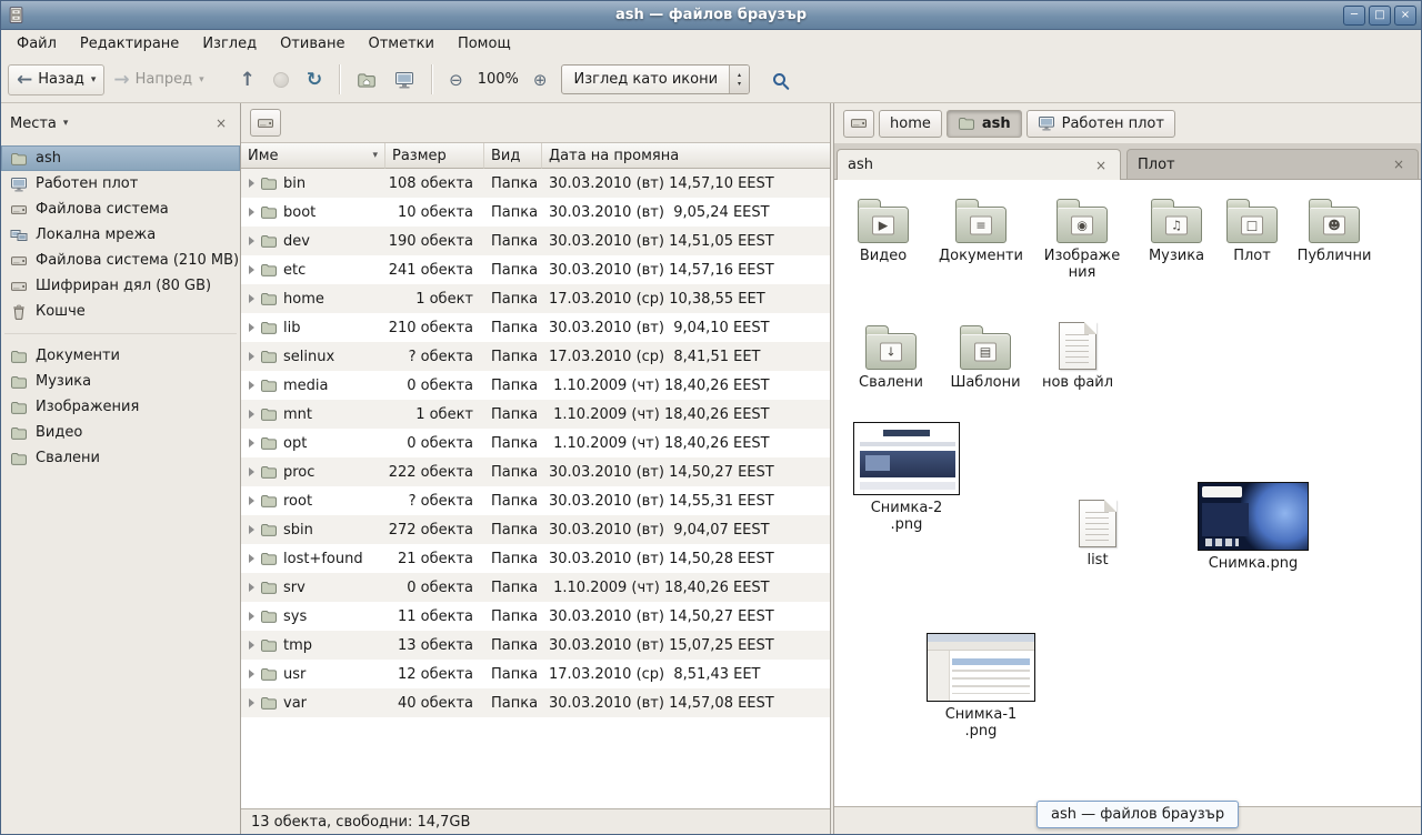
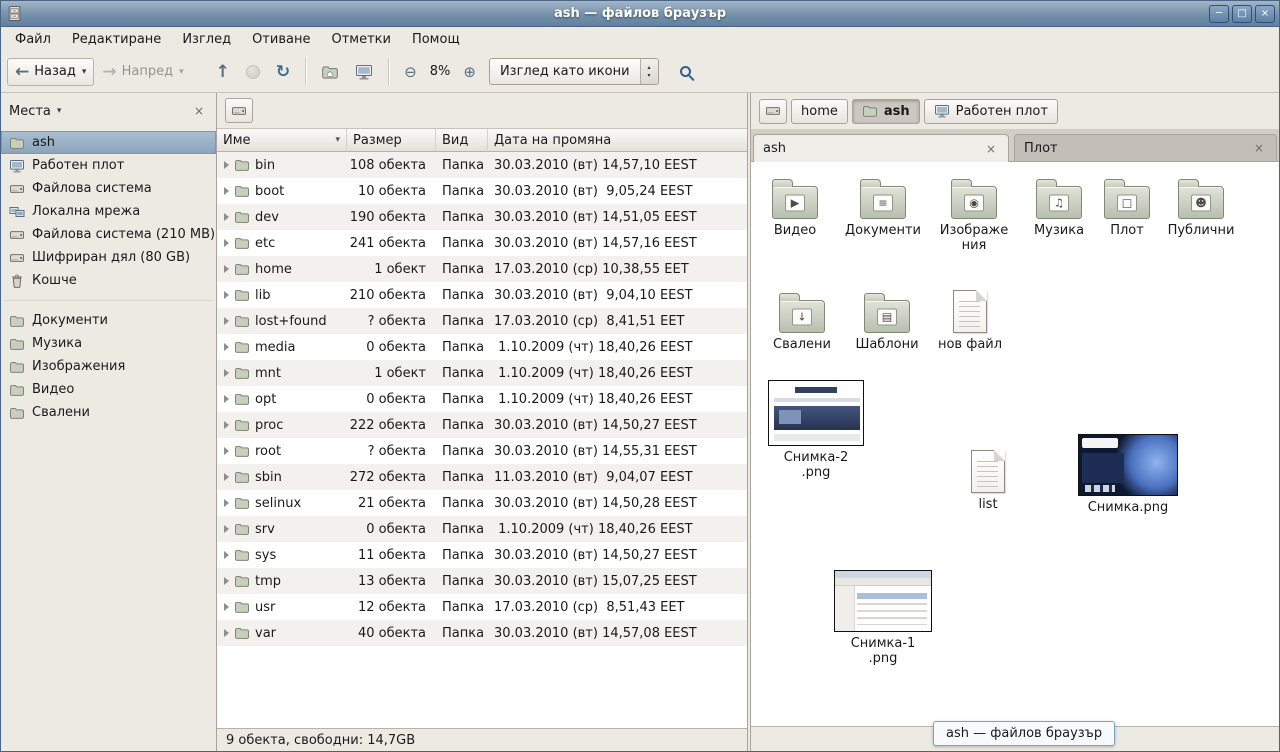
  ash — файлов браузър
  ─
  □
  ×
  Файл
  Редактиране
  Изглед
  Отиване
  Отметки
  Помощ
  ←
  Назад
  ▾
  →
  Напред
  ▾
  ↑
  ↻
  ⊖
- 100%
+ 8%
  ⊕
  Изглед като икони
  Места
  ▾
  ×
  ash
  Работен плот
  Файлова система
  Локална мрежа
  Файлова система (210 MB)
  Шифриран дял (80 GB)
  Кошче
  Документи
  Музика
  Изображения
  Видео
  Свалени
  Име
  ▾
  Размер
  Вид
  Дата на промяна
  bin
  108 обекта
  Папка
  30.03.2010 (вт) 14,57,10 EEST
  boot
  10 обекта
  Папка
  30.03.2010 (вт) 9,05,24 EEST
  dev
  190 обекта
  Папка
  30.03.2010 (вт) 14,51,05 EEST
  etc
  241 обекта
  Папка
  30.03.2010 (вт) 14,57,16 EEST
  home
  1 обект
  Папка
  17.03.2010 (ср) 10,38,55 EET
  lib
  210 обекта
  Папка
  30.03.2010 (вт) 9,04,10 EEST
- selinux
+ lost+found
  ? обекта
  Папка
  17.03.2010 (ср) 8,41,51 EET
  media
  0 обекта
  Папка
  1.10.2009 (чт) 18,40,26 EEST
  mnt
  1 обект
  Папка
  1.10.2009 (чт) 18,40,26 EEST
  opt
  0 обекта
  Папка
  1.10.2009 (чт) 18,40,26 EEST
  proc
  222 обекта
  Папка
  30.03.2010 (вт) 14,50,27 EEST
  root
  ? обекта
  Папка
  30.03.2010 (вт) 14,55,31 EEST
  sbin
  272 обекта
  Папка
- 30.03.2010 (вт) 9,04,07 EEST
+ 11.03.2010 (вт) 9,04,07 EEST
- lost+found
+ selinux
  21 обекта
  Папка
  30.03.2010 (вт) 14,50,28 EEST
  srv
  0 обекта
  Папка
  1.10.2009 (чт) 18,40,26 EEST
  sys
  11 обекта
  Папка
  30.03.2010 (вт) 14,50,27 EEST
  tmp
  13 обекта
  Папка
  30.03.2010 (вт) 15,07,25 EEST
  usr
  12 обекта
  Папка
  17.03.2010 (ср) 8,51,43 EET
  var
  40 обекта
  Папка
  30.03.2010 (вт) 14,57,08 EEST
- 13 обекта, свободни: 14,7GB
+ 9 обекта, свободни: 14,7GB
  home
  ash
  Работен плот
  ash
  ×
  Плот
  ×
  ▶
  Видео
  ≡
  Документи
  ◉
  Изображения
  ♫
  Музика
  □
  Плот
  ☻
  Публични
  ↓
  Свалени
  ▤
  Шаблони
  нов файл
  Снимка-2.png
  list
  Снимка.png
  Снимка-1.png
  ash — файлов браузър
